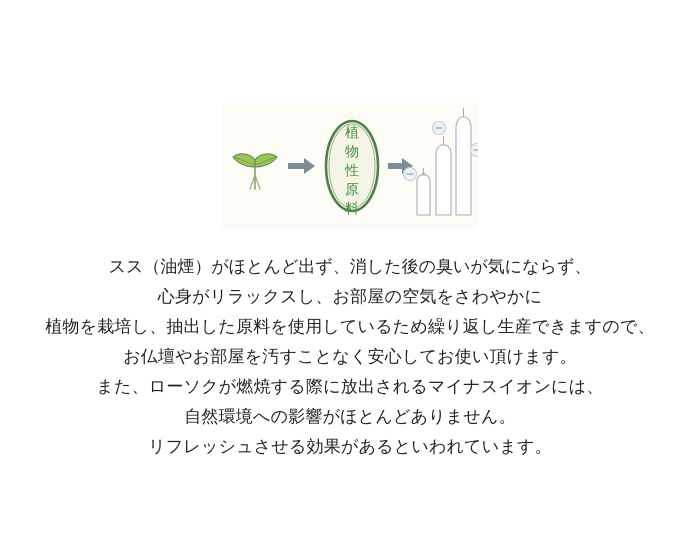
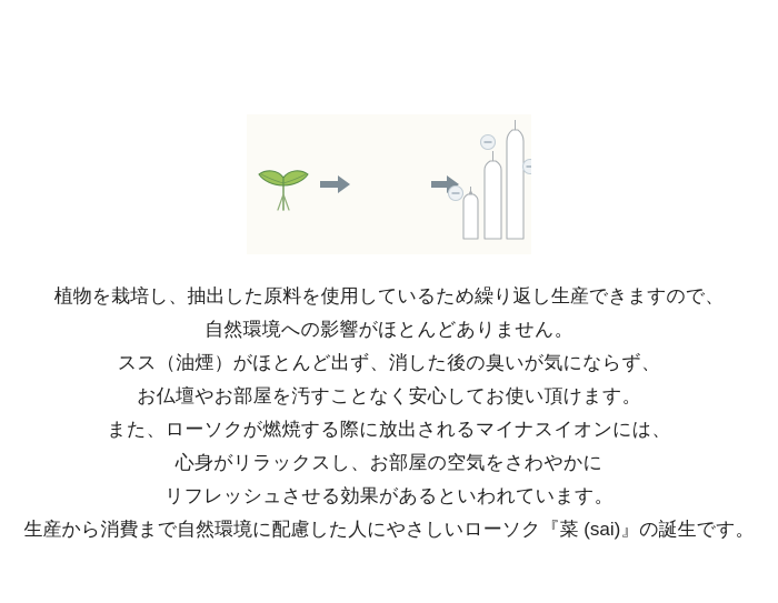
- 植
- 物
- 性
- 原
- 料
- スス（油煙）がほとんど出ず、消した後の臭いが気にならず、
+ 植物を栽培し、抽出した原料を使用しているため繰り返し生産できますので、
- 心身がリラックスし、お部屋の空気をさわやかに
+ 自然環境への影響がほとんどありません。
- 植物を栽培し、抽出した原料を使用しているため繰り返し生産できますので、
+ スス（油煙）がほとんど出ず、消した後の臭いが気にならず、
  お仏壇やお部屋を汚すことなく安心してお使い頂けます。
  また、ローソクが燃焼する際に放出されるマイナスイオンには、
- 自然環境への影響がほとんどありません。
+ 心身がリラックスし、お部屋の空気をさわやかに
  リフレッシュさせる効果があるといわれています。
+ 生産から消費まで自然環境に配慮した人にやさしいローソク『菜 (sai)』の誕生です。
